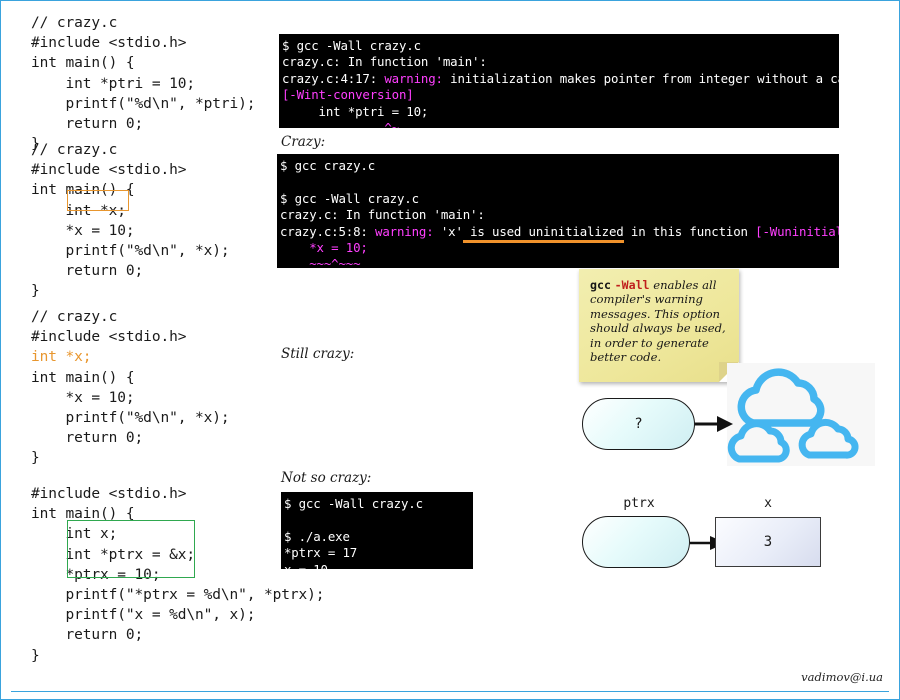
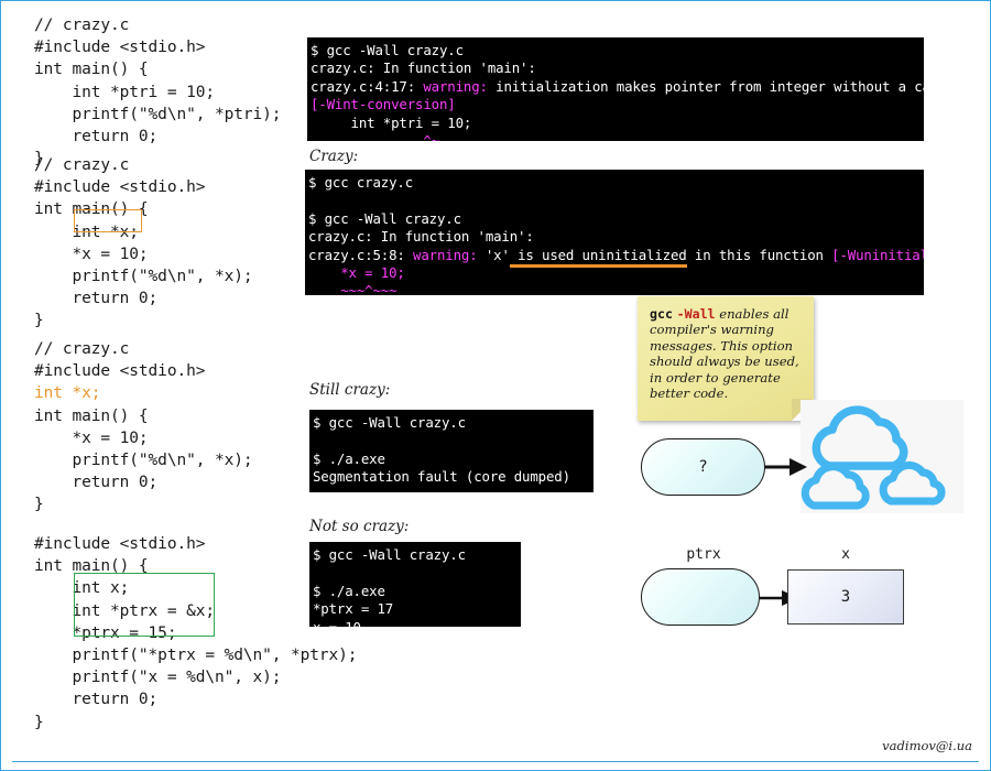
  // crazy.c #include <stdio.h> int main() { int *ptri = 10; printf("%d\n", *ptri); return 0; }
  // crazy.c #include <stdio.h> int main() { int *x; *x = 10; printf("%d\n", *x); return 0; }
  // crazy.c #include <stdio.h> int *x; int main() { *x = 10; printf("%d\n", *x); return 0; }
- #include <stdio.h> int main() { int x; int *ptrx = &x; *ptrx = 10; printf("*ptrx = %d\n", *ptrx); printf("x = %d\n", x); return 0; }
+ #include <stdio.h> int main() { int x; int *ptrx = &x; *ptrx = 15; printf("*ptrx = %d\n", *ptrx); printf("x = %d\n", x); return 0; }
  $ gcc -Wall crazy.c crazy.c: In function 'main': crazy.c:4:17: warning: initialization makes pointer from integer without a c [-Wint-conversion] int *ptri = 10; ^~
  Crazy:
  $ gcc crazy.c $ gcc -Wall crazy.c crazy.c: In function 'main': crazy.c:5:8: warning: 'x' is used uninitialized in this function [-Wuninitia *x = 10; ~~~^~~~
  Still crazy:
+ $ gcc -Wall crazy.c $ ./a.exe Segmentation fault (core dumped)
  Not so crazy:
  $ gcc -Wall crazy.c $ ./a.exe *ptrx = 17
  gcc -Wall enables all compiler's warning messages. This option should always be used, in order to generate better code.
  ?
  ptrx
  x
  3
  vadimov@i.ua
